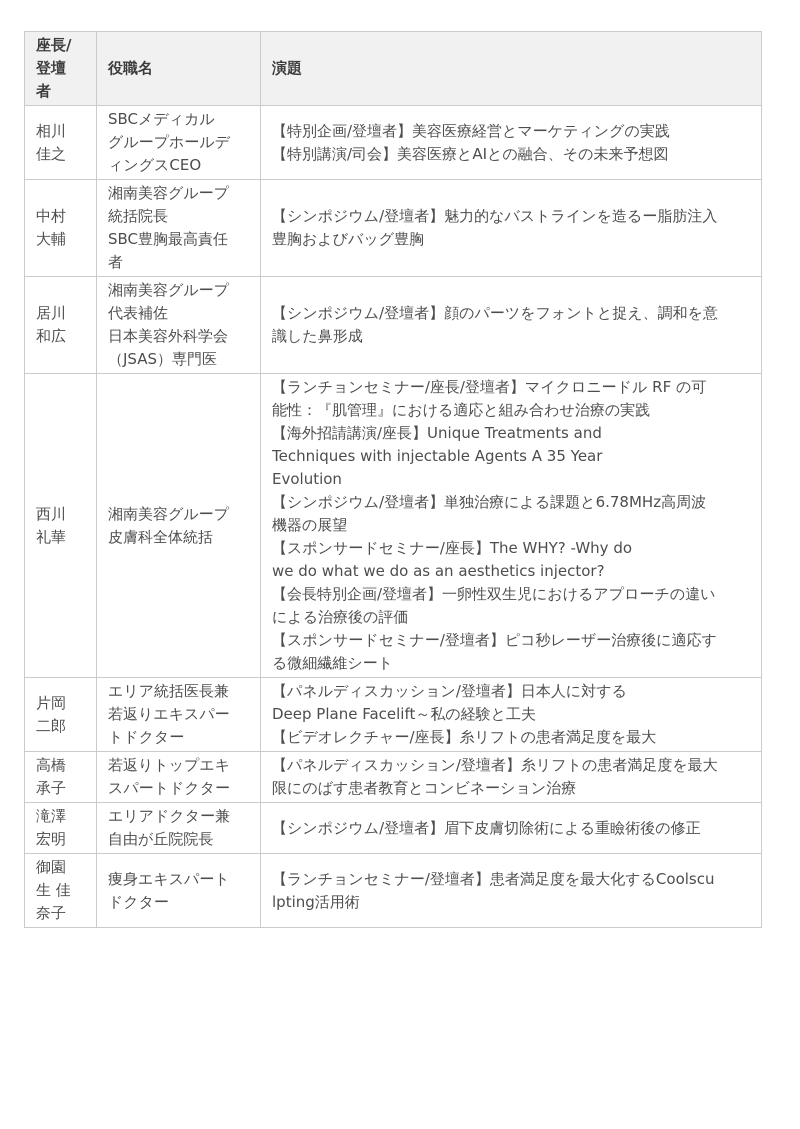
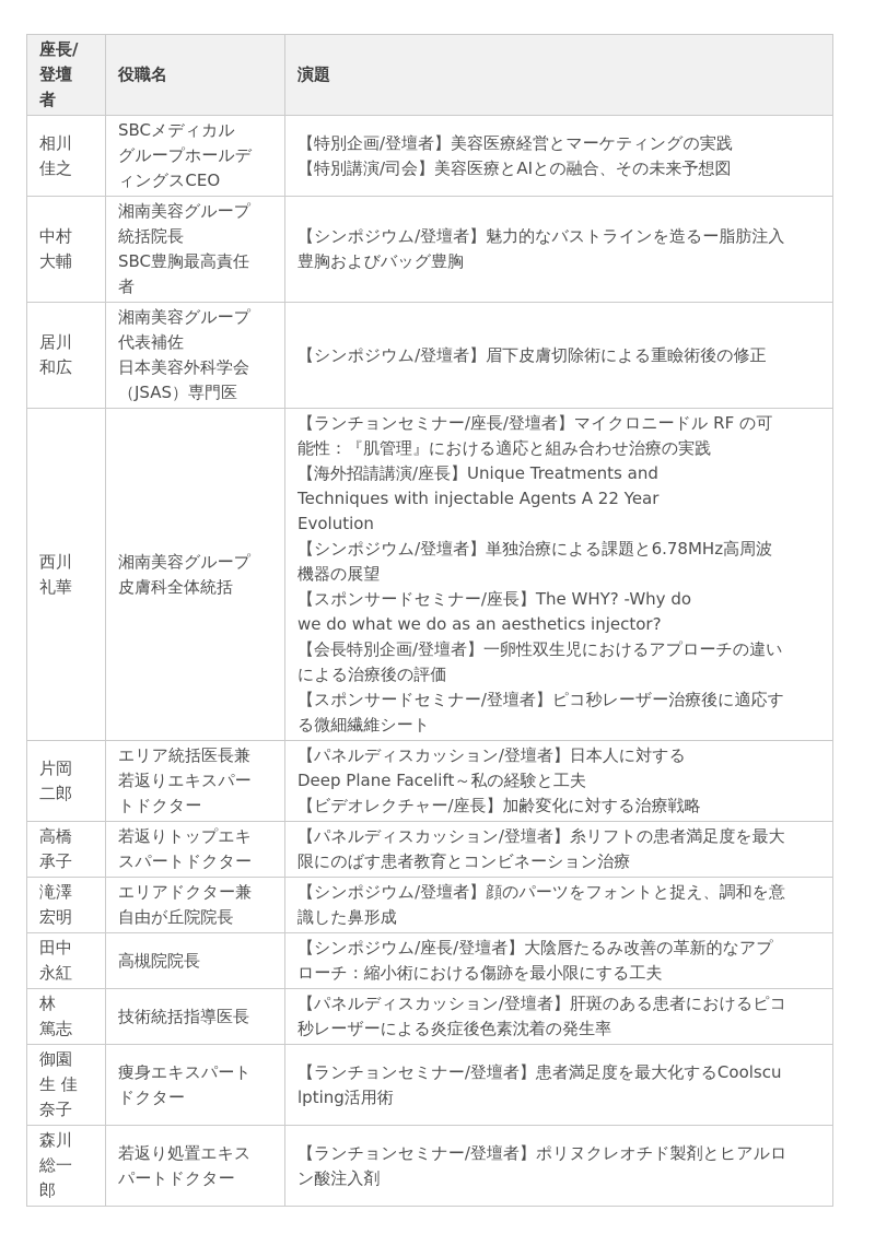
  座長/ 登壇 者	役職名	演題
  相川 佳之	SBCメディカル グループホールデ ィングスCEO	【特別企画/登壇者】美容医療経営とマーケティングの実践 【特別講演/司会】美容医療とAIとの融合、その未来予想図
  中村 大輔	湘南美容グループ 統括院長 SBC豊胸最高責任 者	【シンポジウム/登壇者】魅力的なバストラインを造るー脂肪注入 豊胸およびバッグ豊胸
- 居川 和広	湘南美容グループ 代表補佐 日本美容外科学会 （JSAS）専門医	【シンポジウム/登壇者】顔のパーツをフォントと捉え、調和を意 識した鼻形成
+ 居川 和広	湘南美容グループ 代表補佐 日本美容外科学会 （JSAS）専門医	【シンポジウム/登壇者】眉下皮膚切除術による重瞼術後の修正
- 西川 礼華	湘南美容グループ 皮膚科全体統括	【ランチョンセミナー/座長/登壇者】マイクロニードル RF の可 能性：『肌管理』における適応と組み合わせ治療の実践 【海外招請講演/座長】Unique Treatments and Techniques with injectable Agents A 35 Year Evolution 【シンポジウム/登壇者】単独治療による課題と6.78MHz高周波 機器の展望 【スポンサードセミナー/座長】The WHY? -Why do we do what we do as an aesthetics injector? 【会長特別企画/登壇者】一卵性双生児におけるアプローチの違い による治療後の評価 【スポンサードセミナー/登壇者】ピコ秒レーザー治療後に適応す る微細繊維シート
+ 西川 礼華	湘南美容グループ 皮膚科全体統括	【ランチョンセミナー/座長/登壇者】マイクロニードル RF の可 能性：『肌管理』における適応と組み合わせ治療の実践 【海外招請講演/座長】Unique Treatments and Techniques with injectable Agents A 22 Year Evolution 【シンポジウム/登壇者】単独治療による課題と6.78MHz高周波 機器の展望 【スポンサードセミナー/座長】The WHY? -Why do we do what we do as an aesthetics injector? 【会長特別企画/登壇者】一卵性双生児におけるアプローチの違い による治療後の評価 【スポンサードセミナー/登壇者】ピコ秒レーザー治療後に適応す る微細繊維シート
- 片岡 二郎	エリア統括医長兼 若返りエキスパー トドクター	【パネルディスカッション/登壇者】日本人に対する Deep Plane Facelift～私の経験と工夫 【ビデオレクチャー/座長】糸リフトの患者満足度を最大
+ 片岡 二郎	エリア統括医長兼 若返りエキスパー トドクター	【パネルディスカッション/登壇者】日本人に対する Deep Plane Facelift～私の経験と工夫 【ビデオレクチャー/座長】加齢変化に対する治療戦略
  高橋 承子	若返りトップエキ スパートドクター	【パネルディスカッション/登壇者】糸リフトの患者満足度を最大 限にのばす患者教育とコンビネーション治療
- 滝澤 宏明	エリアドクター兼 自由が丘院院長	【シンポジウム/登壇者】眉下皮膚切除術による重瞼術後の修正
+ 滝澤 宏明	エリアドクター兼 自由が丘院院長	【シンポジウム/登壇者】顔のパーツをフォントと捉え、調和を意 識した鼻形成
+ 田中 永紅	高槻院院長	【シンポジウム/座長/登壇者】大陰唇たるみ改善の革新的なアプ ローチ：縮小術における傷跡を最小限にする工夫
+ 林 篤志	技術統括指導医長	【パネルディスカッション/登壇者】肝斑のある患者におけるピコ 秒レーザーによる炎症後色素沈着の発生率
  御園 生 佳 奈子	痩身エキスパート ドクター	【ランチョンセミナー/登壇者】患者満足度を最大化するCoolscu lpting活用術
+ 森川 総一 郎	若返り処置エキス パートドクター	【ランチョンセミナー/登壇者】ポリヌクレオチド製剤とヒアルロ ン酸注入剤
